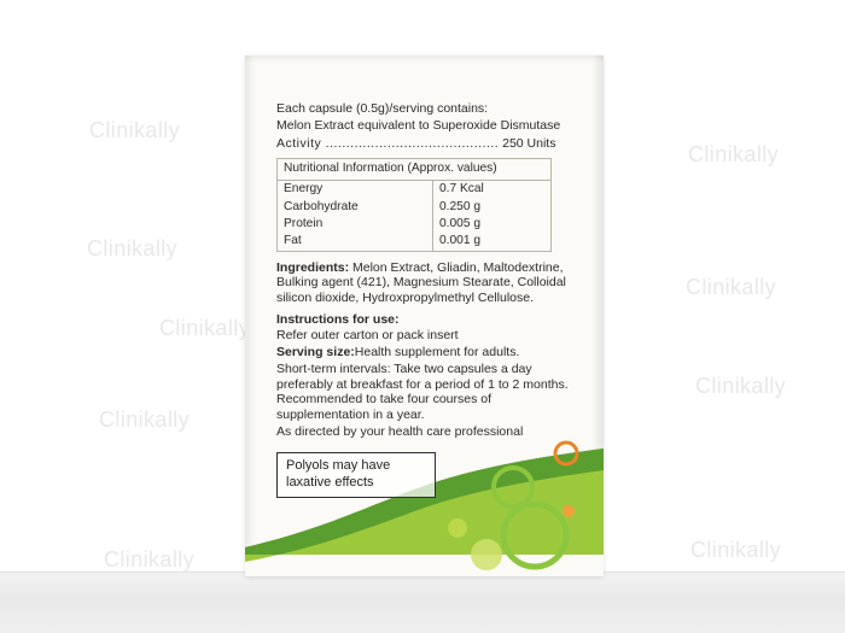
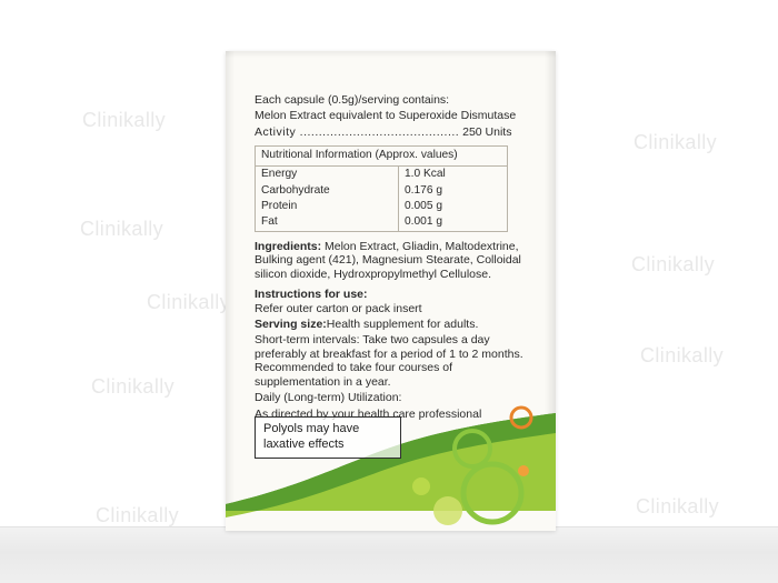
  Clinikally
  Each capsule (0.5g)/serving contains:
  Melon Extract equivalent to Superoxide Dismutase
  Activity .......................................... 250 Units
  Nutritional Information (Approx. values)
  Energy
- 0.7 Kcal
+ 1.0 Kcal
  Carbohydrate
- 0.250 g
+ 0.176 g
  Protein
  0.005 g
  Fat
  0.001 g
  Ingredients: Melon Extract, Gliadin, Maltodextrine, Bulking agent (421), Magnesium Stearate, Colloidal silicon dioxide, Hydroxpropylmethyl Cellulose.
  Instructions for use:
  Refer outer carton or pack insert
  Serving size:Health supplement for adults.
  Short-term intervals: Take two capsules a day preferably at breakfast for a period of 1 to 2 months. Recommended to take four courses of supplementation in a year.
+ Daily (Long-term) Utilization:
  As directed by your health care professional
  Polyols may have
  laxative effects
